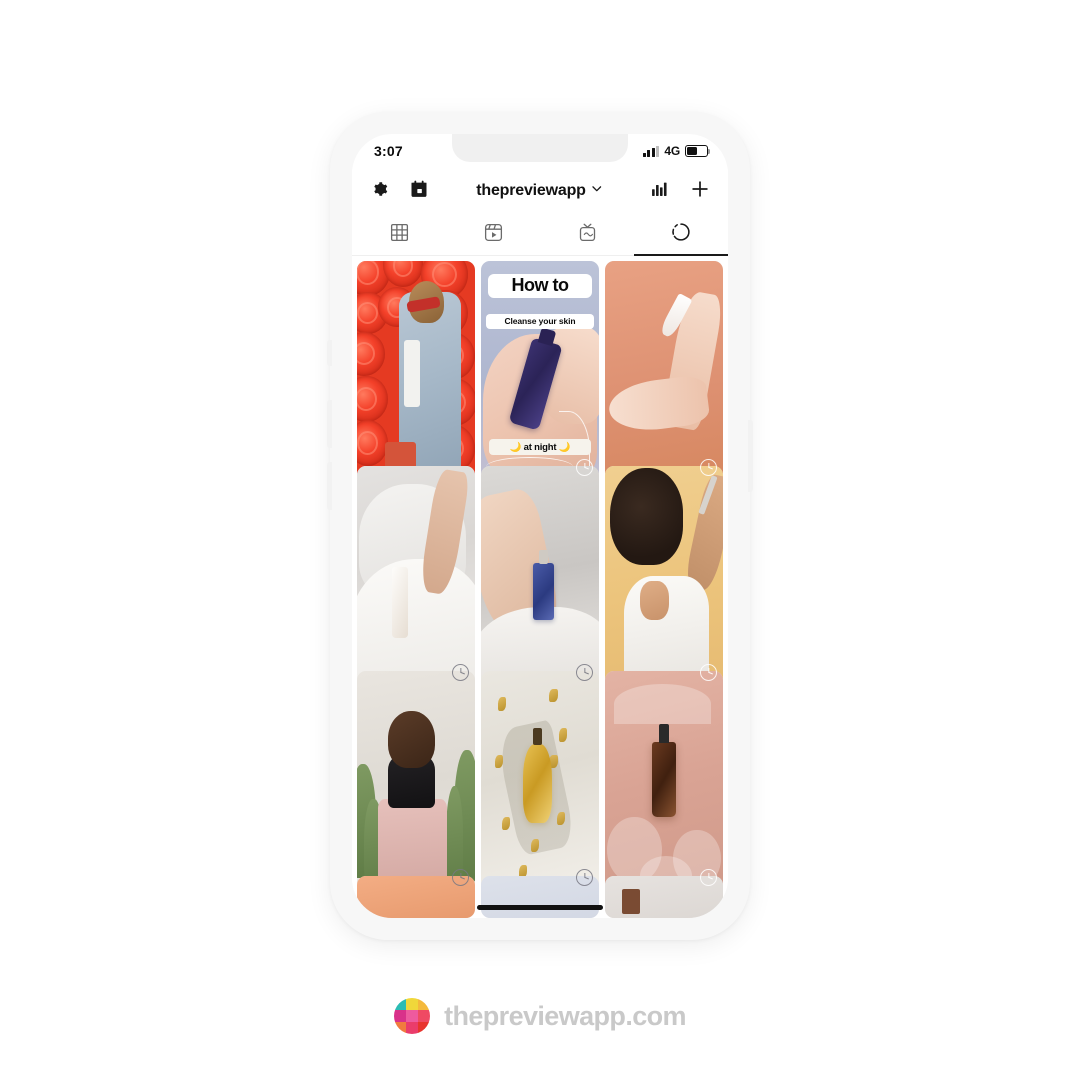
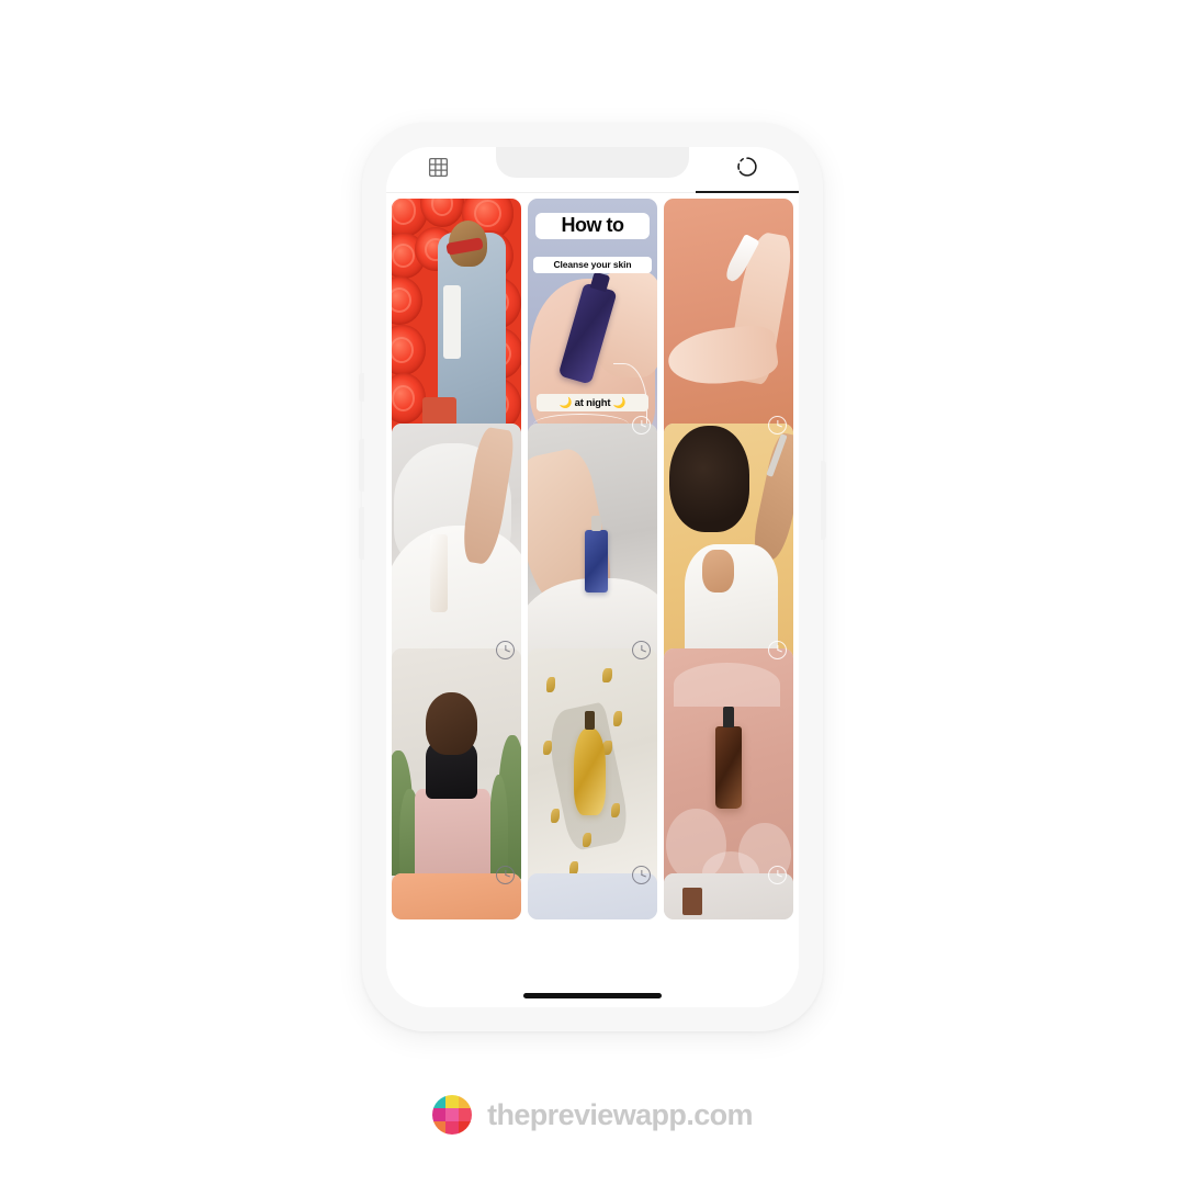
- 3:07
- 4G
- thepreviewapp
  How to
  Cleanse your skin
  🌙 at night 🌙
  thepreviewapp.com
